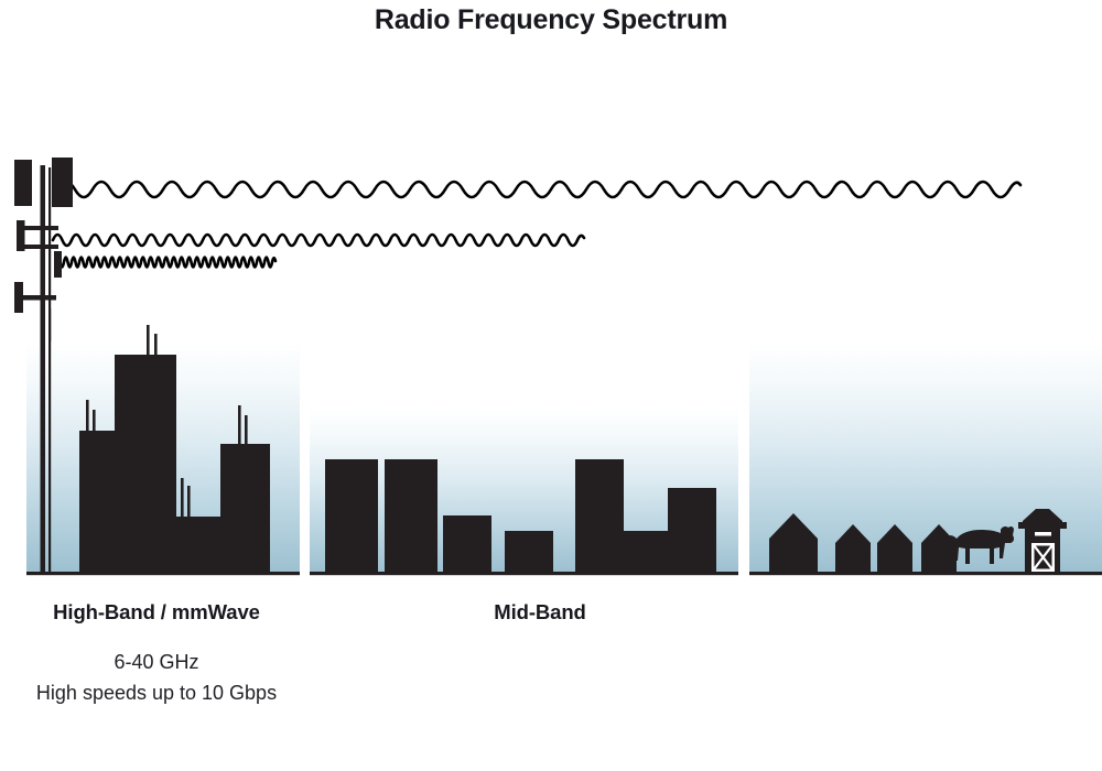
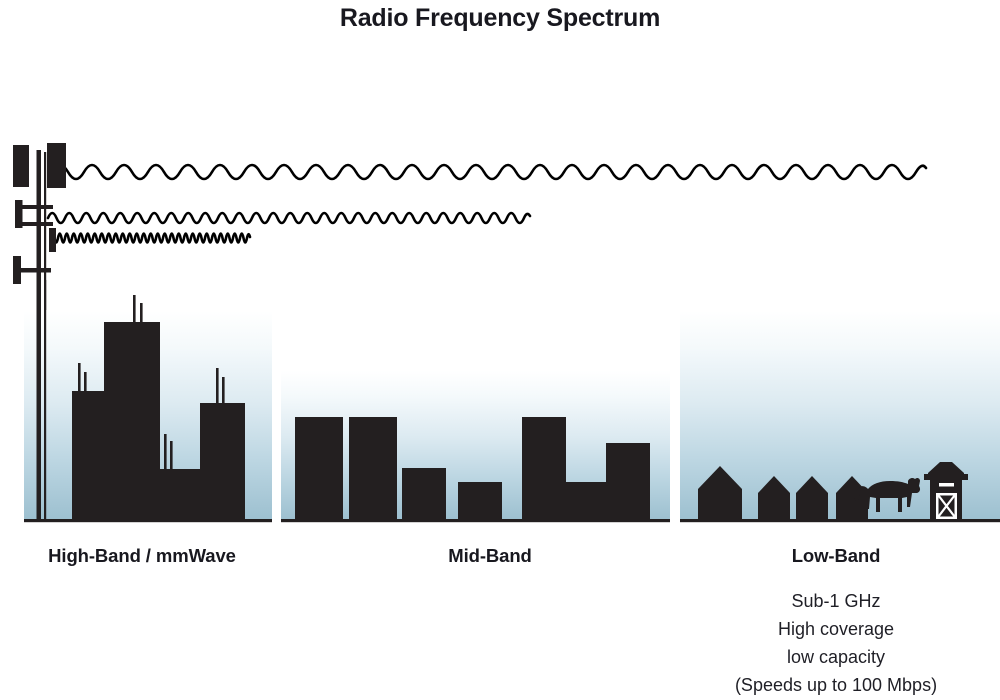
  Radio Frequency Spectrum
  High-Band / mmWave
- 6-40 GHz
- High speeds up to 10 Gbps
  Mid-Band
+ Low-Band
+ Sub-1 GHz
+ High coverage
+ low capacity
+ (Speeds up to 100 Mbps)
